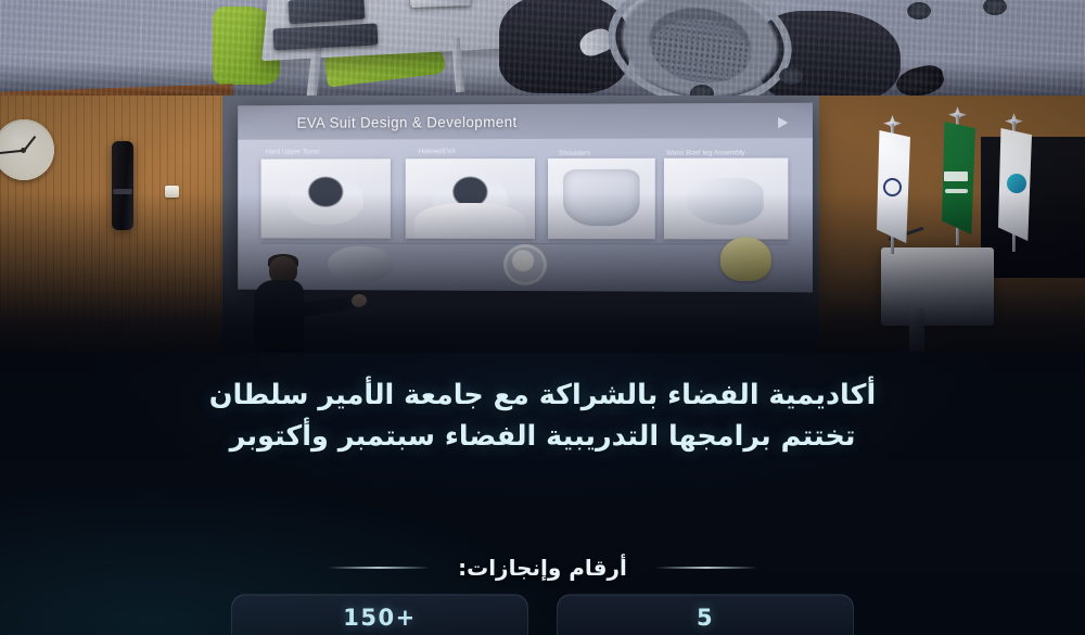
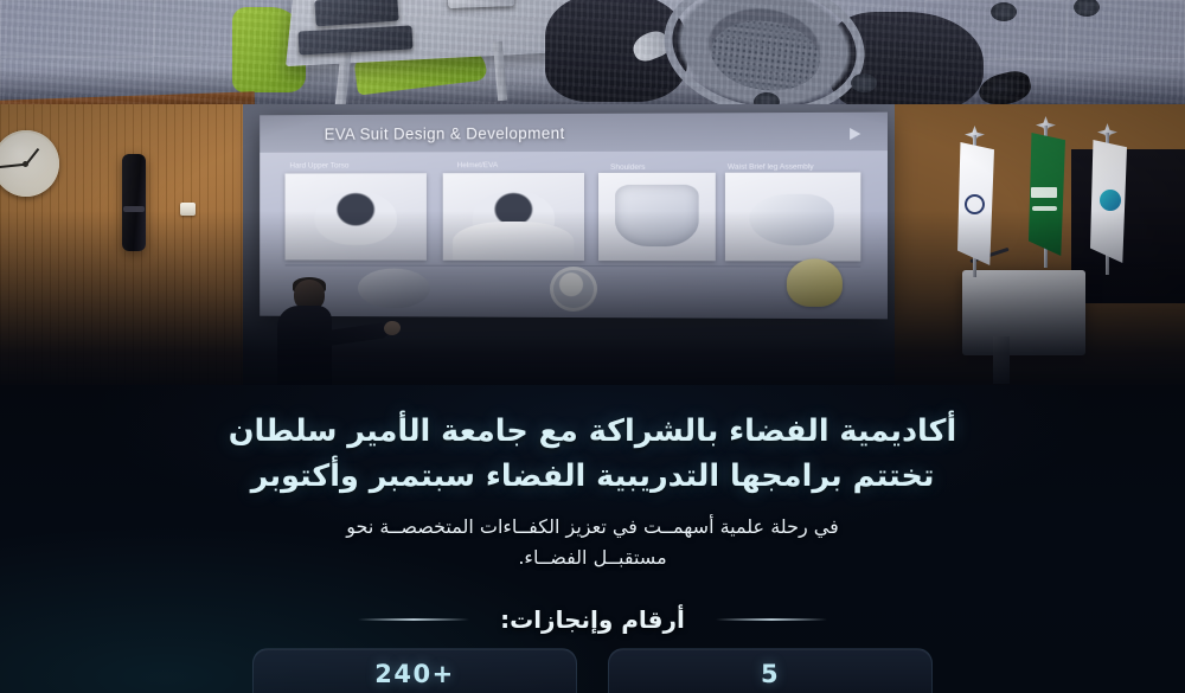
  أكاديمية الفضاء بالشراكة مع جامعة الأمير سلطان
  تختتم برامجها التدريبية الفضاء سبتمبر وأكتوبر
+ في رحلة علمية أسهمــت في تعزيز الكفــاءات المتخصصــة نحو
+ مستقبــل الفضــاء.
  أرقام وإنجازات:
  5
- 150+
+ 240+
